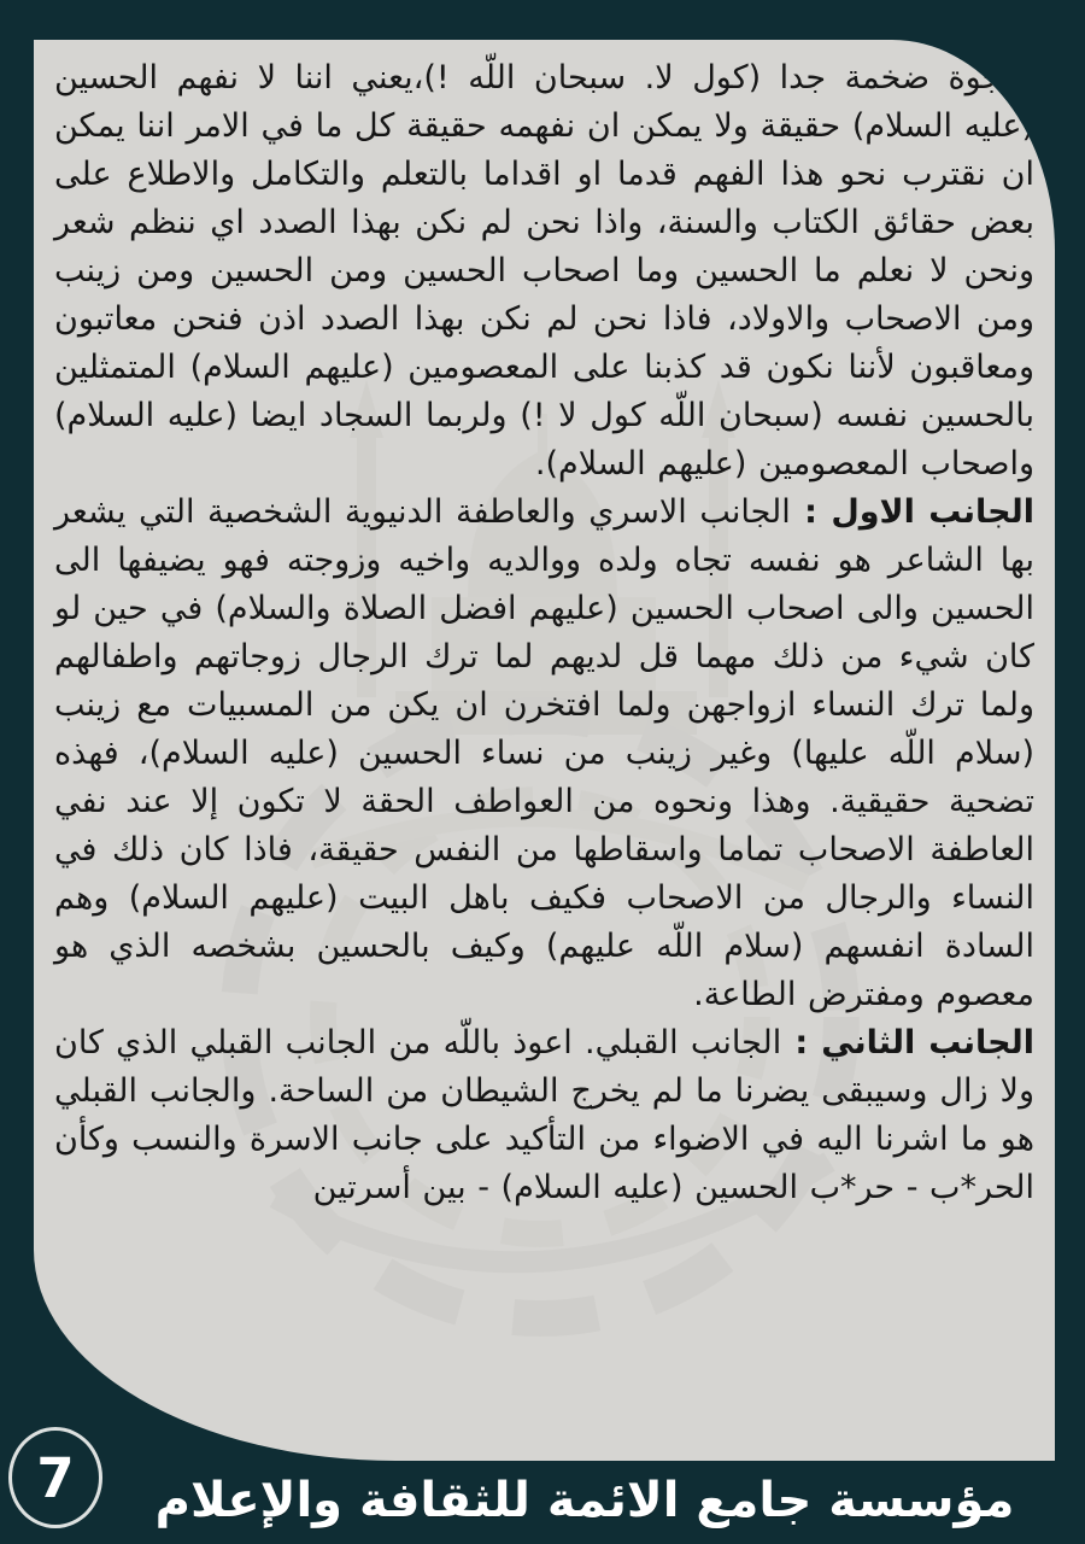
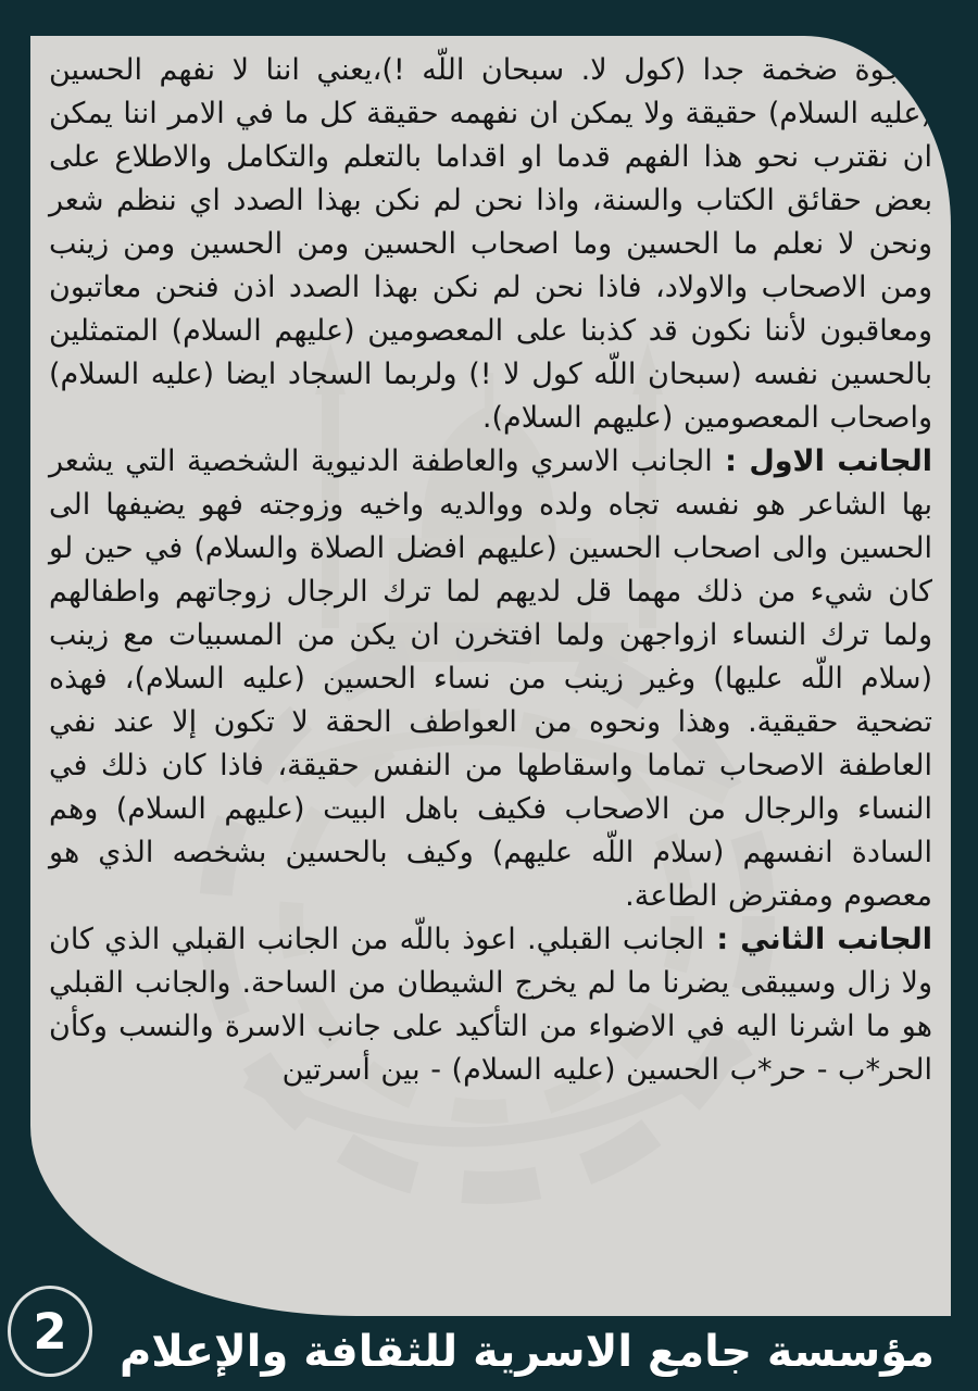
  فجوة ضخمة جدا (كول لا. سبحان اللّه !)،يعني اننا لا نفهم الحسين (عليه السلام) حقيقة ولا يمكن ان نفهمه حقيقة كل ما في الامر اننا يمكن ان نقترب نحو هذا الفهم قدما او اقداما بالتعلم والتكامل والاطلاع على بعض حقائق الكتاب والسنة، واذا نحن لم نكن بهذا الصدد اي ننظم شعر ونحن لا نعلم ما الحسين وما اصحاب الحسين ومن الحسين ومن زينب ومن الاصحاب والاولاد، فاذا نحن لم نكن بهذا الصدد اذن فنحن معاتبون ومعاقبون لأننا نكون قد كذبنا على المعصومين (عليهم السلام) المتمثلين بالحسين نفسه (سبحان اللّه كول لا !) ولربما السجاد ايضا (عليه السلام) واصحاب المعصومين (عليهم السلام).
  الجانب الاول : الجانب الاسري والعاطفة الدنيوية الشخصية التي يشعر بها الشاعر هو نفسه تجاه ولده ووالديه واخيه وزوجته فهو يضيفها الى الحسين والى اصحاب الحسين (عليهم افضل الصلاة والسلام) في حين لو كان شيء من ذلك مهما قل لديهم لما ترك الرجال زوجاتهم واطفالهم ولما ترك النساء ازواجهن ولما افتخرن ان يكن من المسبيات مع زينب (سلام اللّه عليها) وغير زينب من نساء الحسين (عليه السلام)، فهذه تضحية حقيقية. وهذا ونحوه من العواطف الحقة لا تكون إلا عند نفي العاطفة الاصحاب تماما واسقاطها من النفس حقيقة، فاذا كان ذلك في النساء والرجال من الاصحاب فكيف باهل البيت (عليهم السلام) وهم السادة انفسهم (سلام اللّه عليهم) وكيف بالحسين بشخصه الذي هو معصوم ومفترض الطاعة.
  الجانب الثاني : الجانب القبلي. اعوذ باللّه من الجانب القبلي الذي كان ولا زال وسيبقى يضرنا ما لم يخرج الشيطان من الساحة. والجانب القبلي هو ما اشرنا اليه في الاضواء من التأكيد على جانب الاسرة والنسب وكأن الحر*ب - حر*ب الحسين (عليه السلام) - بين أسرتين
- مؤسسة جامع الائمة للثقافة والإعلام
+ مؤسسة جامع الاسرية للثقافة والإعلام
- 7
+ 2
